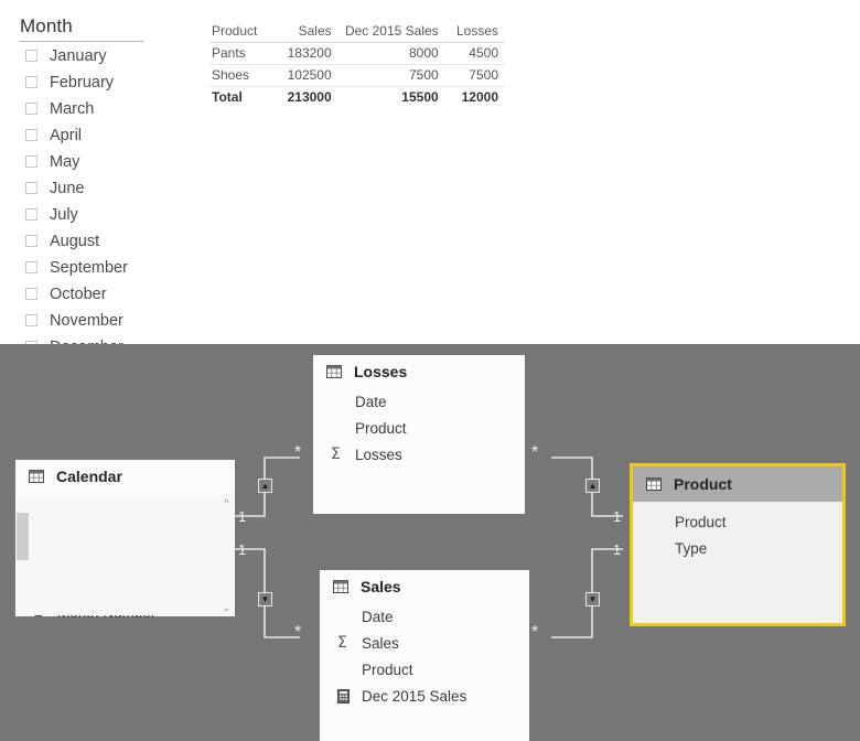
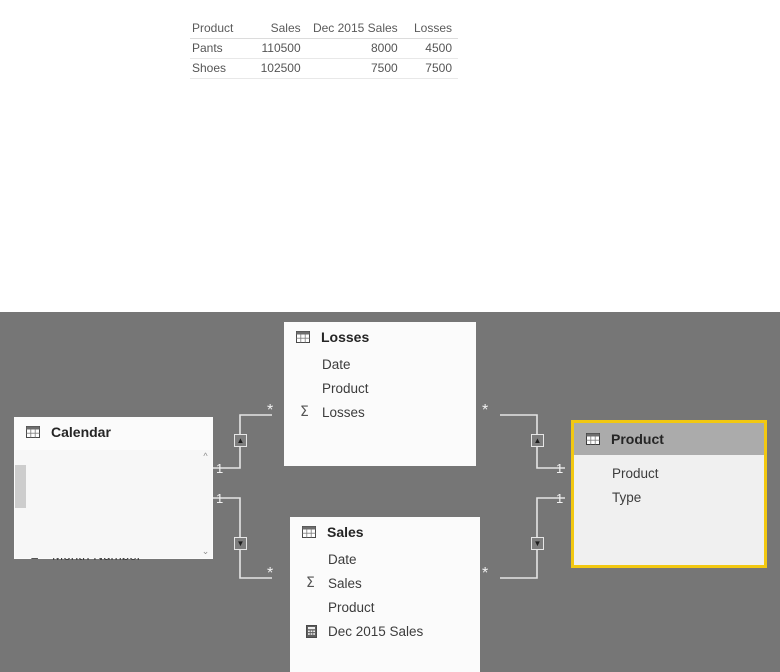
- Month
- January
- February
- March
- April
- May
- June
- July
- August
- September
- October
- November
  Product	Sales	Dec 2015 Sales	Losses
- Pants	183200	8000	4500
+ Pants	110500	8000	4500
  Shoes	102500	7500	7500
- Total	213000	15500	12000
  1
  *
  ▲
  1
  *
  ▼
  1
  *
  ▲
  1
  *
  ▼
  Losses
  Date
  Product
  Σ
  Losses
  Calendar
  ^
  ⌄
  Sales
  Date
  Σ
  Sales
  Product
  Dec 2015 Sales
  Product
  Product
  Type
